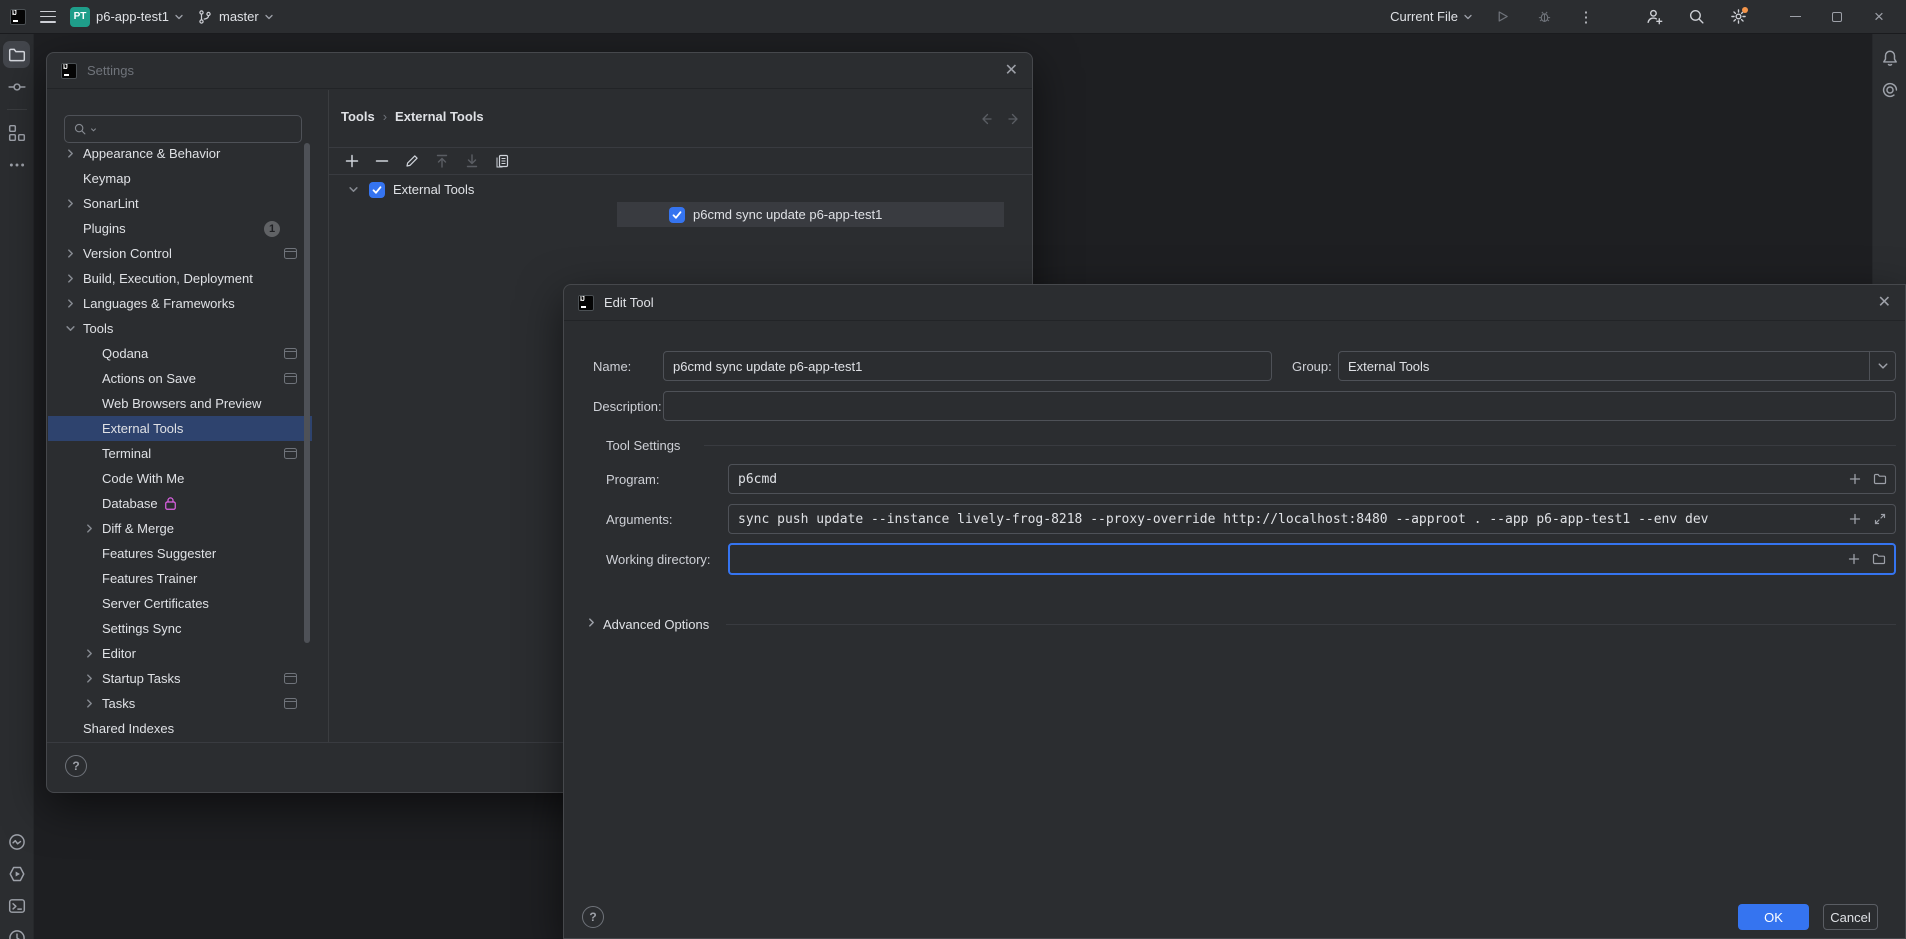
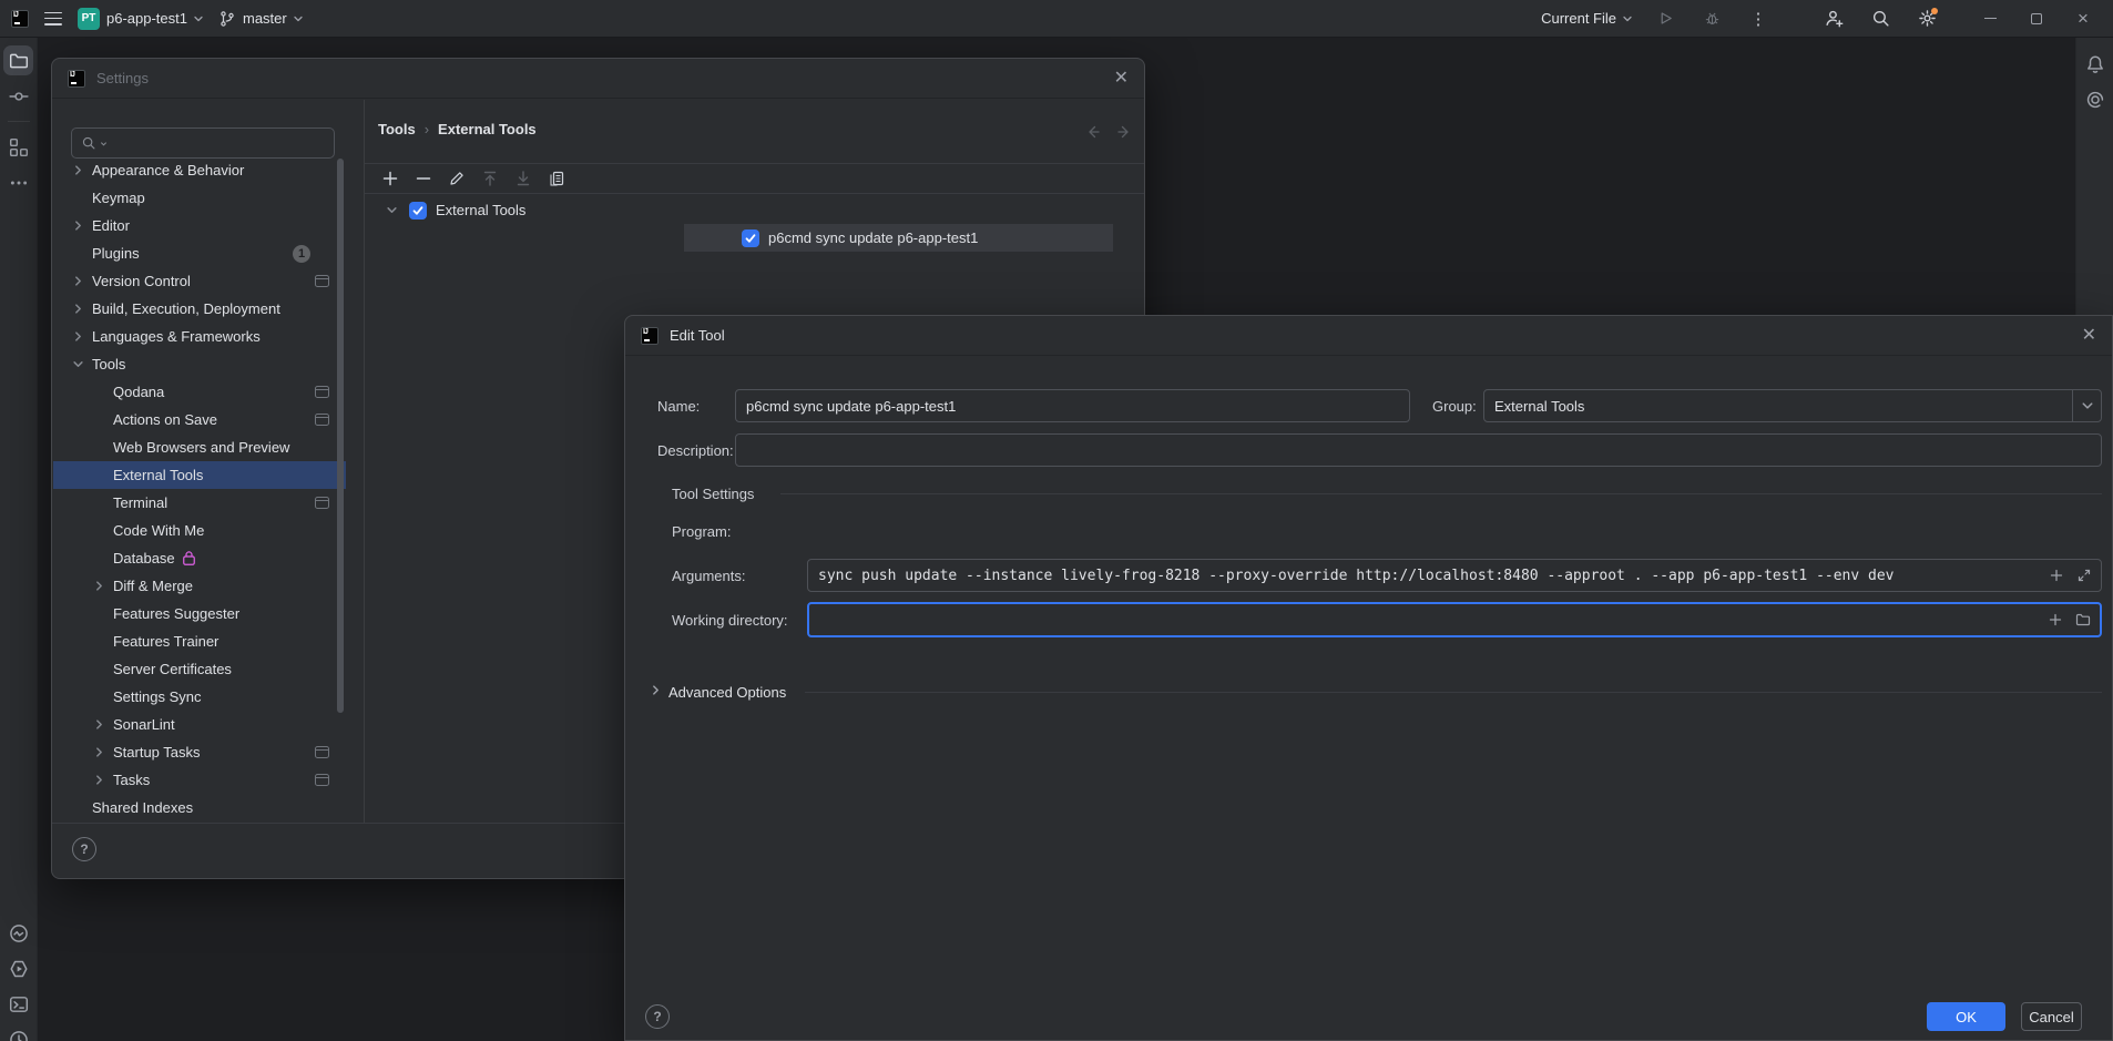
  PT
  p6-app-test1
  master
  Current File
  ⋮
  ×
  Settings
  ✕
  Appearance & Behavior
  Keymap
- SonarLint
+ Editor
  Plugins
  1
  Version Control
  Build, Execution, Deployment
  Languages & Frameworks
  Tools
  Qodana
  Actions on Save
  Web Browsers and Preview
  External Tools
  Terminal
  Code With Me
  Database
  Diff & Merge
  Features Suggester
  Features Trainer
  Server Certificates
  Settings Sync
- Editor
+ SonarLint
  Startup Tasks
  Tasks
  Shared Indexes
  Tools
  ›
  External Tools
  External Tools
  p6cmd sync update p6-app-test1
  ?
  Edit Tool
  ✕
  Name:
  p6cmd sync update p6-app-test1
  Group:
  External Tools
  Description:
  Tool Settings
  Program:
- p6cmd
  Arguments:
  sync push update --instance lively-frog-8218 --proxy-override http://localhost:8480 --approot . --app p6-app-test1 --env dev
  Working directory:
  Advanced Options
  ?
  OK
  Cancel
